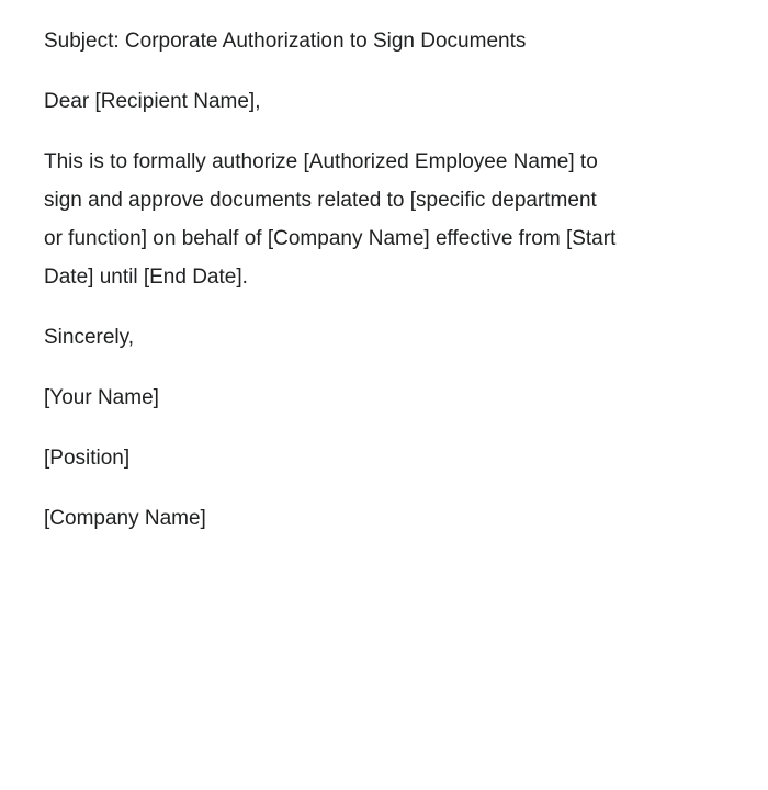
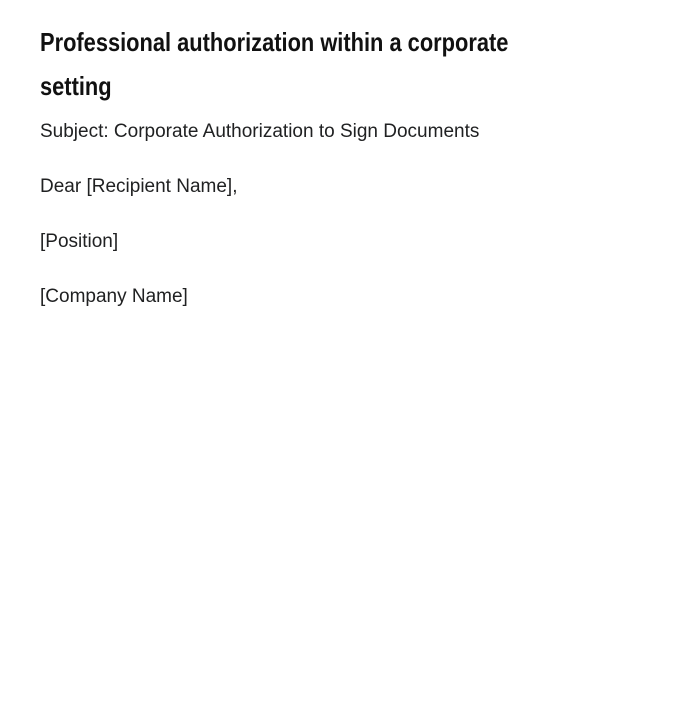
+ Professional authorization within a corporate
+ setting
  Subject: Corporate Authorization to Sign Documents
  Dear [Recipient Name],
- This is to formally authorize [Authorized Employee Name] to
- sign and approve documents related to [specific department
- or function] on behalf of [Company Name] effective from [Start
- Date] until [End Date].
- Sincerely,
- [Your Name]
  [Position]
  [Company Name]
